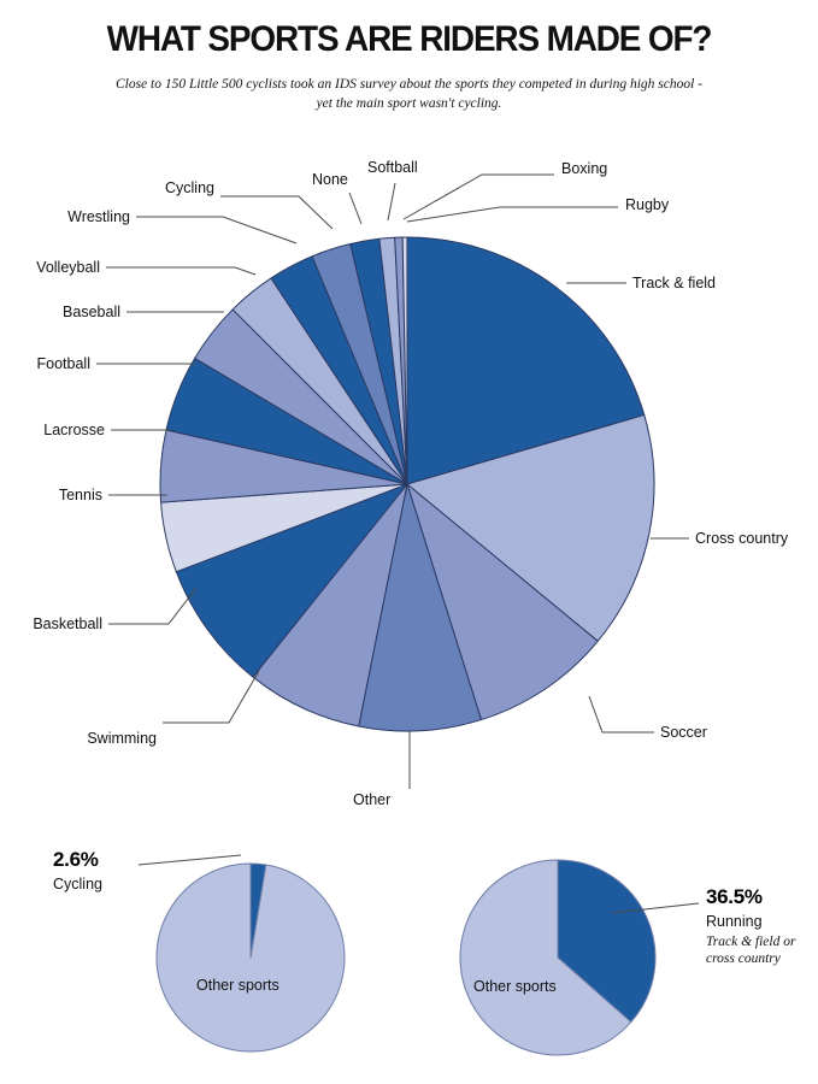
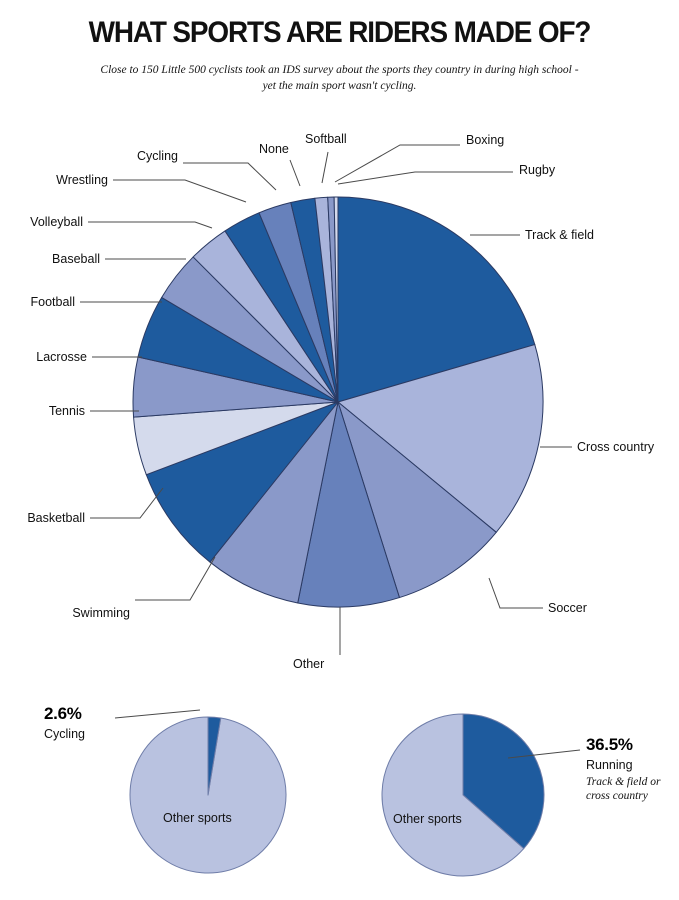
  WHAT SPORTS ARE RIDERS MADE OF?
- Close to 150 Little 500 cyclists took an IDS survey about the sports they competed in during high school - yet the main sport wasn't cycling.
+ Close to 150 Little 500 cyclists took an IDS survey about the sports they country in during high school - yet the main sport wasn't cycling.
  Track & field
  Cross country
  Soccer
  Other
  Swimming
  Basketball
  Tennis
  Lacrosse
  Football
  Baseball
  Volleyball
  Wrestling
  Cycling
  None
  Softball
  Boxing
  Rugby
  2.6%
  Cycling
  Other sports
  36.5%
  Running
  Track & field or cross country
  Other sports
